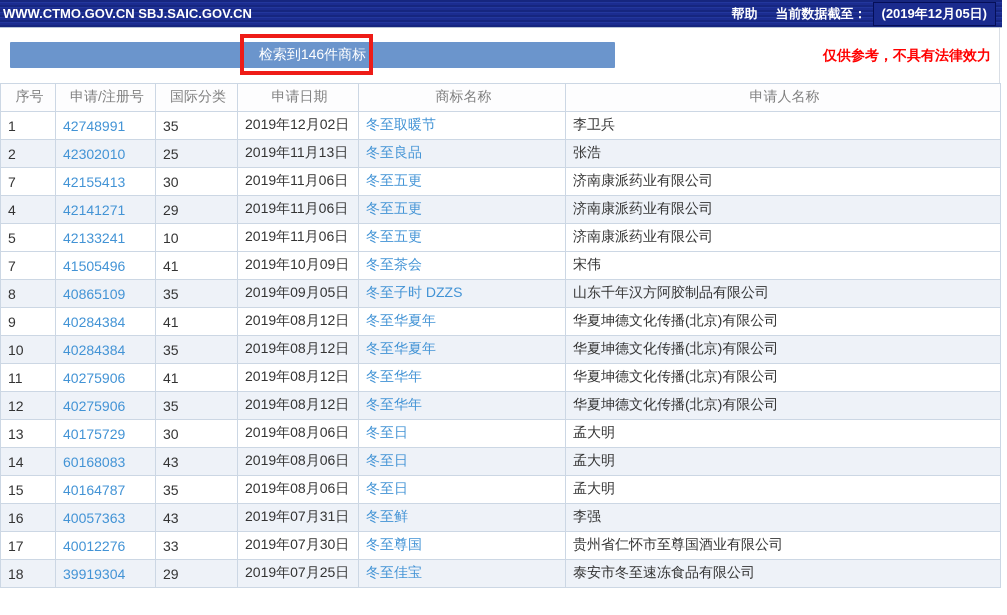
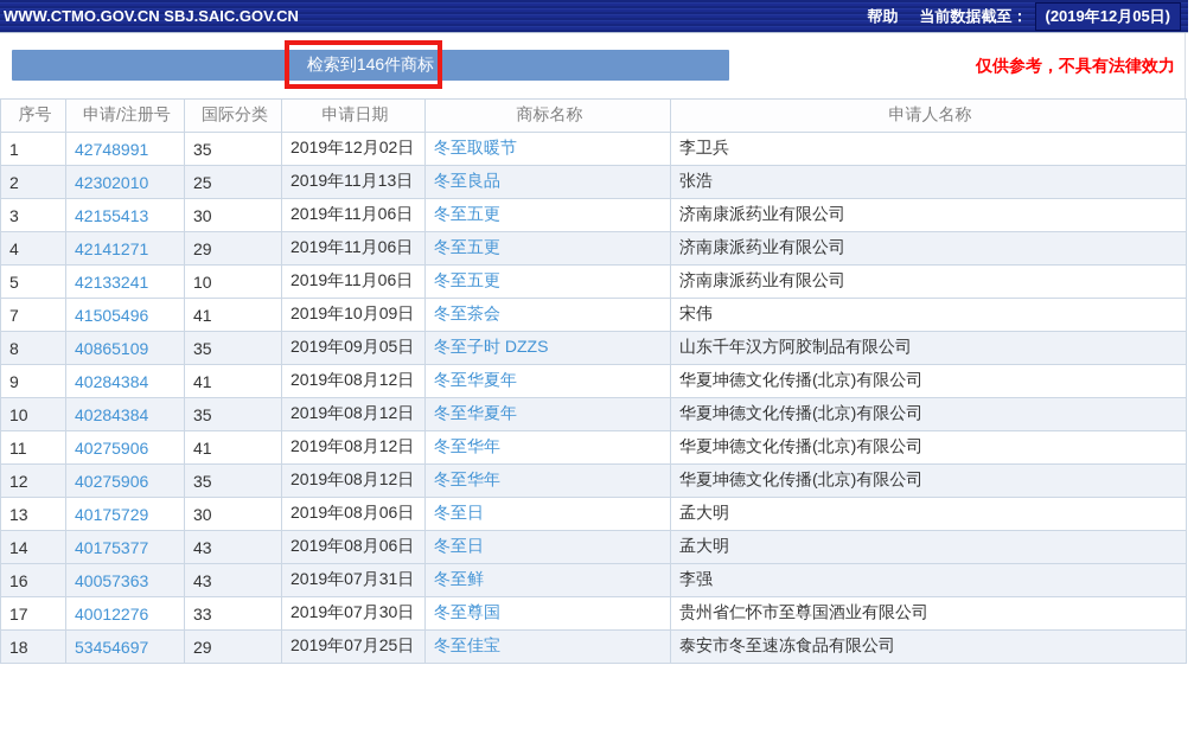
  WWW.CTMO.GOV.CN SBJ.SAIC.GOV.CN
  帮助
  当前数据截至：
  (2019年12月05日)
  检索到146件商标
  仅供参考，不具有法律效力
  序号	申请/注册号	国际分类	申请日期	商标名称	申请人名称
  1	42748991	35	2019年12月02日	冬至取暖节	李卫兵
  2	42302010	25	2019年11月13日	冬至良品	张浩
- 7	42155413	30	2019年11月06日	冬至五更	济南康派药业有限公司
+ 3	42155413	30	2019年11月06日	冬至五更	济南康派药业有限公司
  4	42141271	29	2019年11月06日	冬至五更	济南康派药业有限公司
  5	42133241	10	2019年11月06日	冬至五更	济南康派药业有限公司
  7	41505496	41	2019年10月09日	冬至茶会	宋伟
  8	40865109	35	2019年09月05日	冬至子时 DZZS	山东千年汉方阿胶制品有限公司
  9	40284384	41	2019年08月12日	冬至华夏年	华夏坤德文化传播(北京)有限公司
  10	40284384	35	2019年08月12日	冬至华夏年	华夏坤德文化传播(北京)有限公司
  11	40275906	41	2019年08月12日	冬至华年	华夏坤德文化传播(北京)有限公司
  12	40275906	35	2019年08月12日	冬至华年	华夏坤德文化传播(北京)有限公司
  13	40175729	30	2019年08月06日	冬至日	孟大明
- 14	60168083	43	2019年08月06日	冬至日	孟大明
+ 14	40175377	43	2019年08月06日	冬至日	孟大明
- 15	40164787	35	2019年08月06日	冬至日	孟大明
  16	40057363	43	2019年07月31日	冬至鲜	李强
  17	40012276	33	2019年07月30日	冬至尊国	贵州省仁怀市至尊国酒业有限公司
- 18	39919304	29	2019年07月25日	冬至佳宝	泰安市冬至速冻食品有限公司
+ 18	53454697	29	2019年07月25日	冬至佳宝	泰安市冬至速冻食品有限公司
